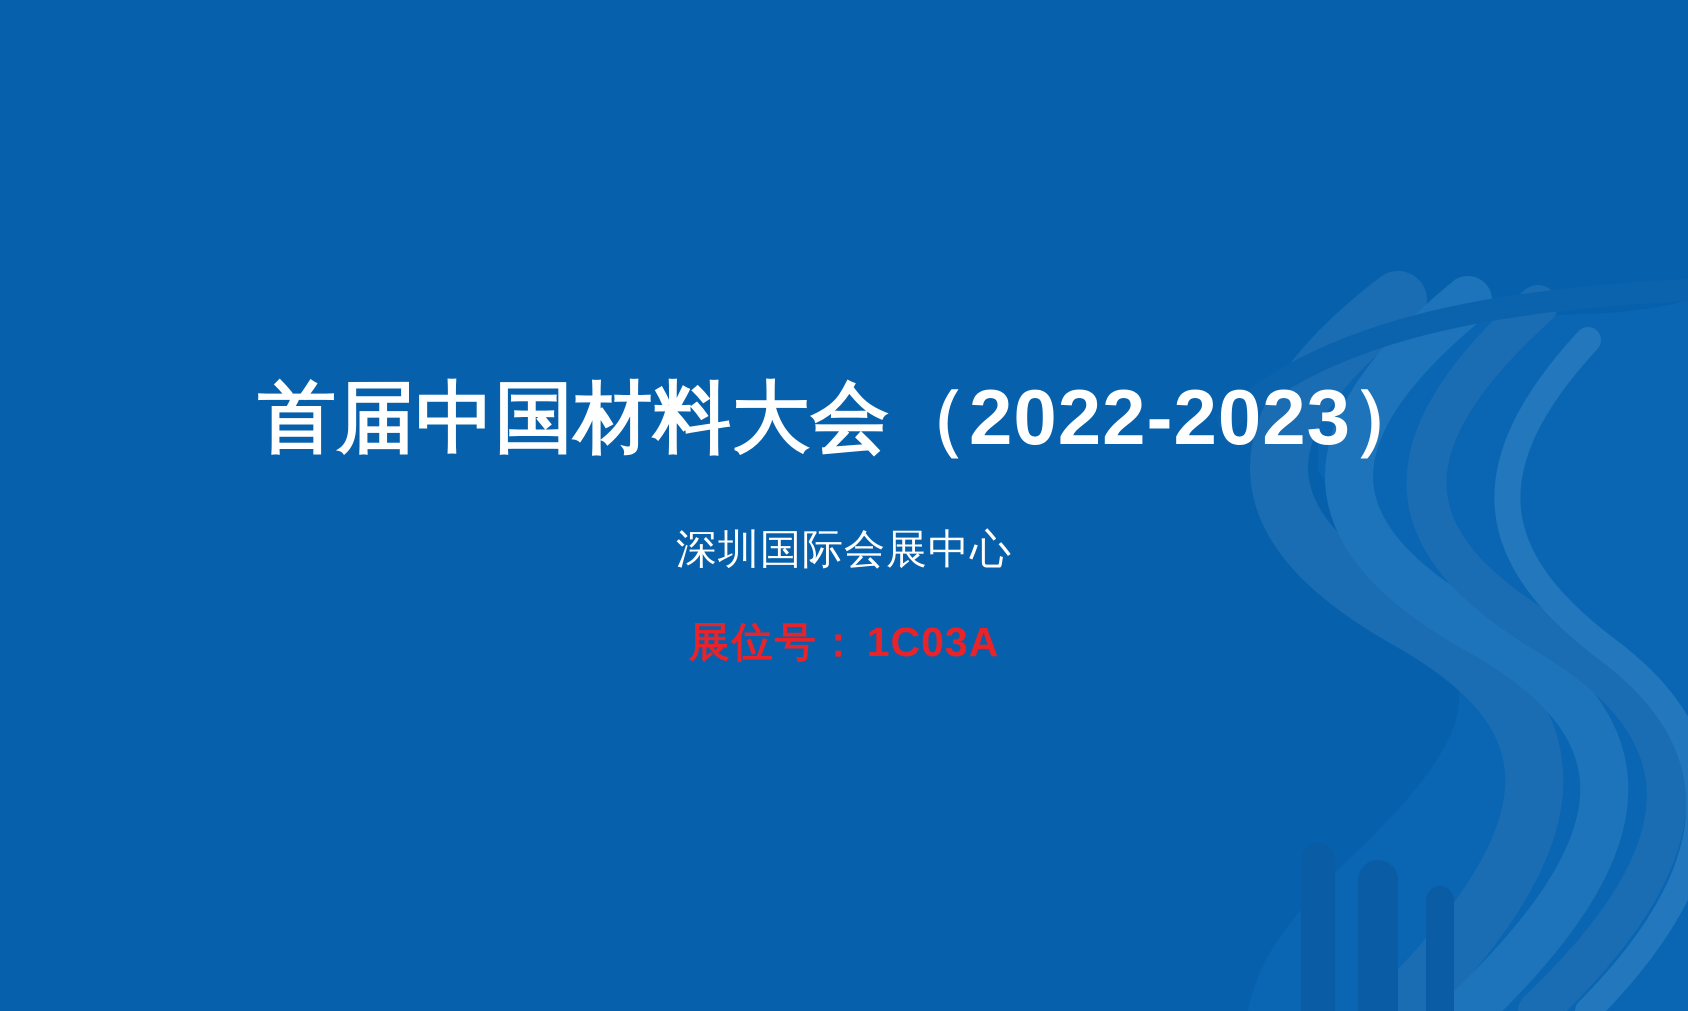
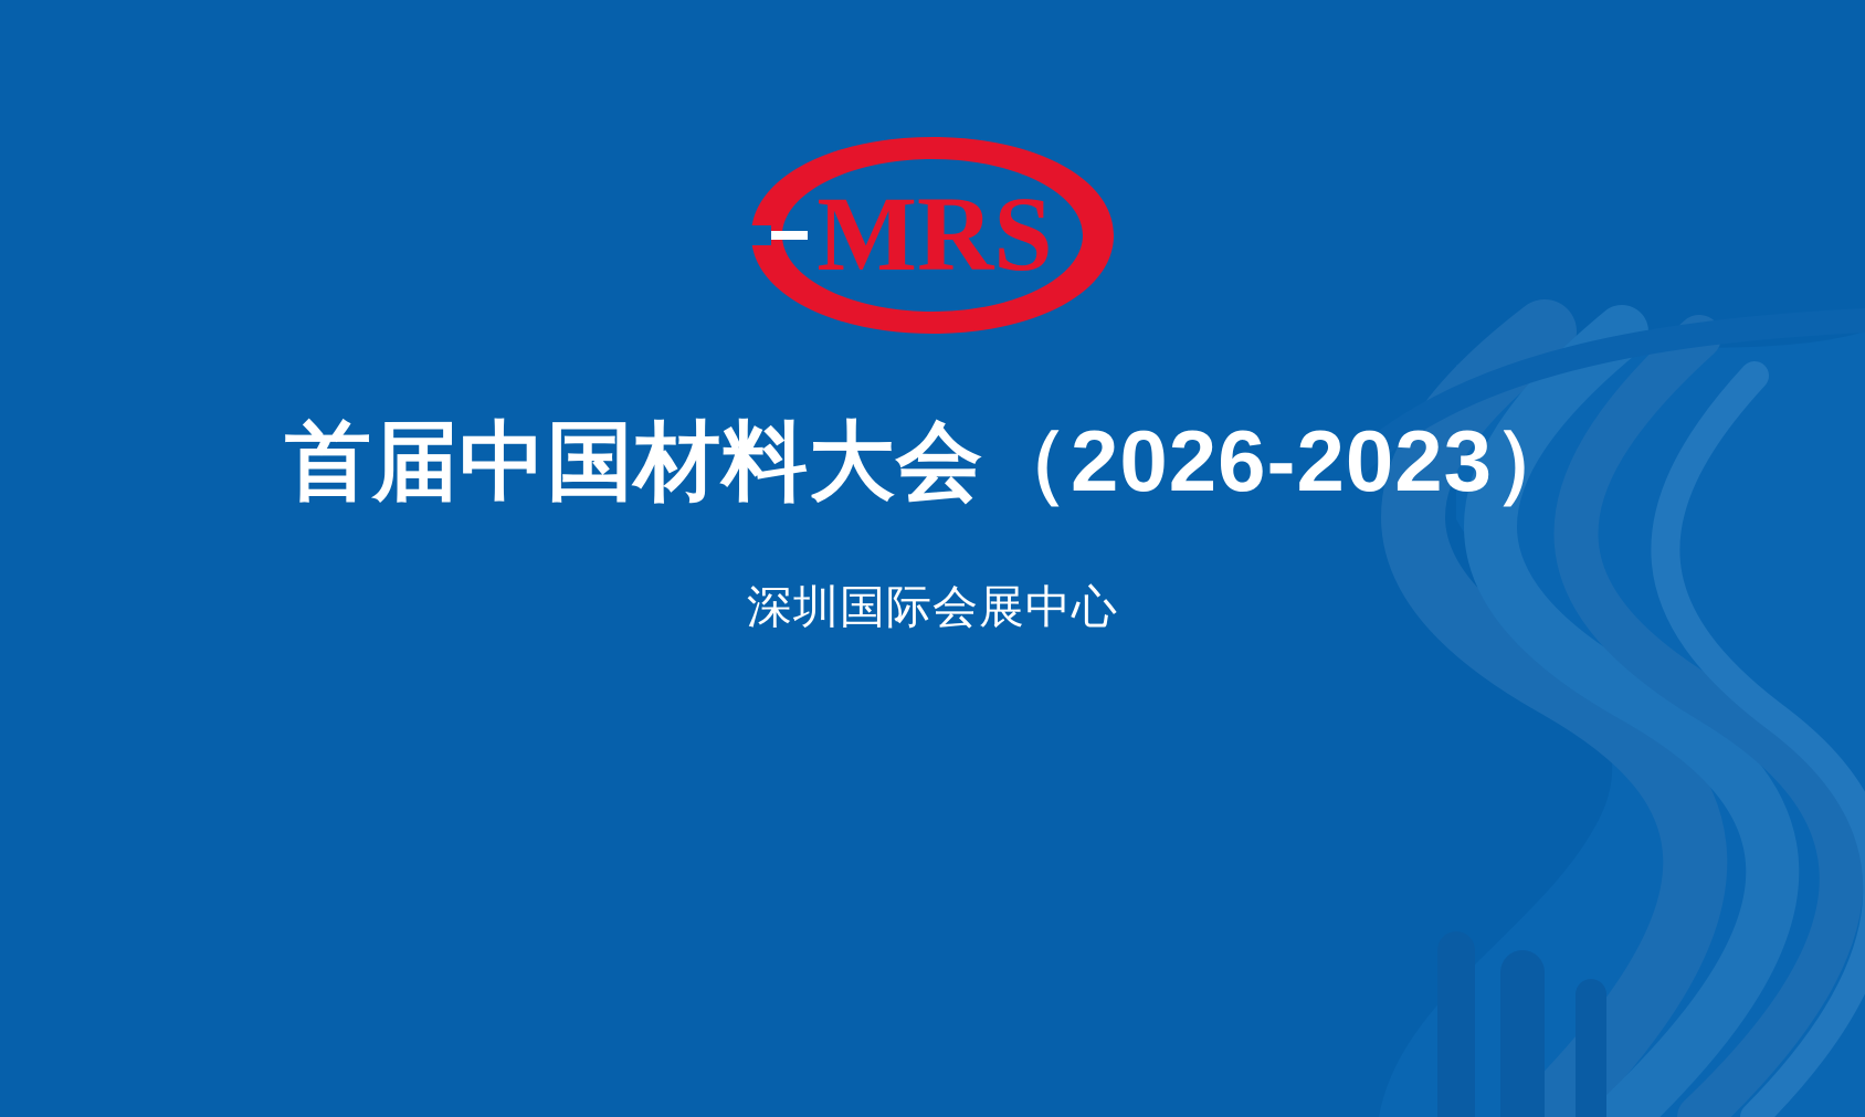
+ MRS
- 首届中国材料大会（2022-2023）
+ 首届中国材料大会（2026-2023）
  深圳国际会展中心
- 展位号： 1C03A
